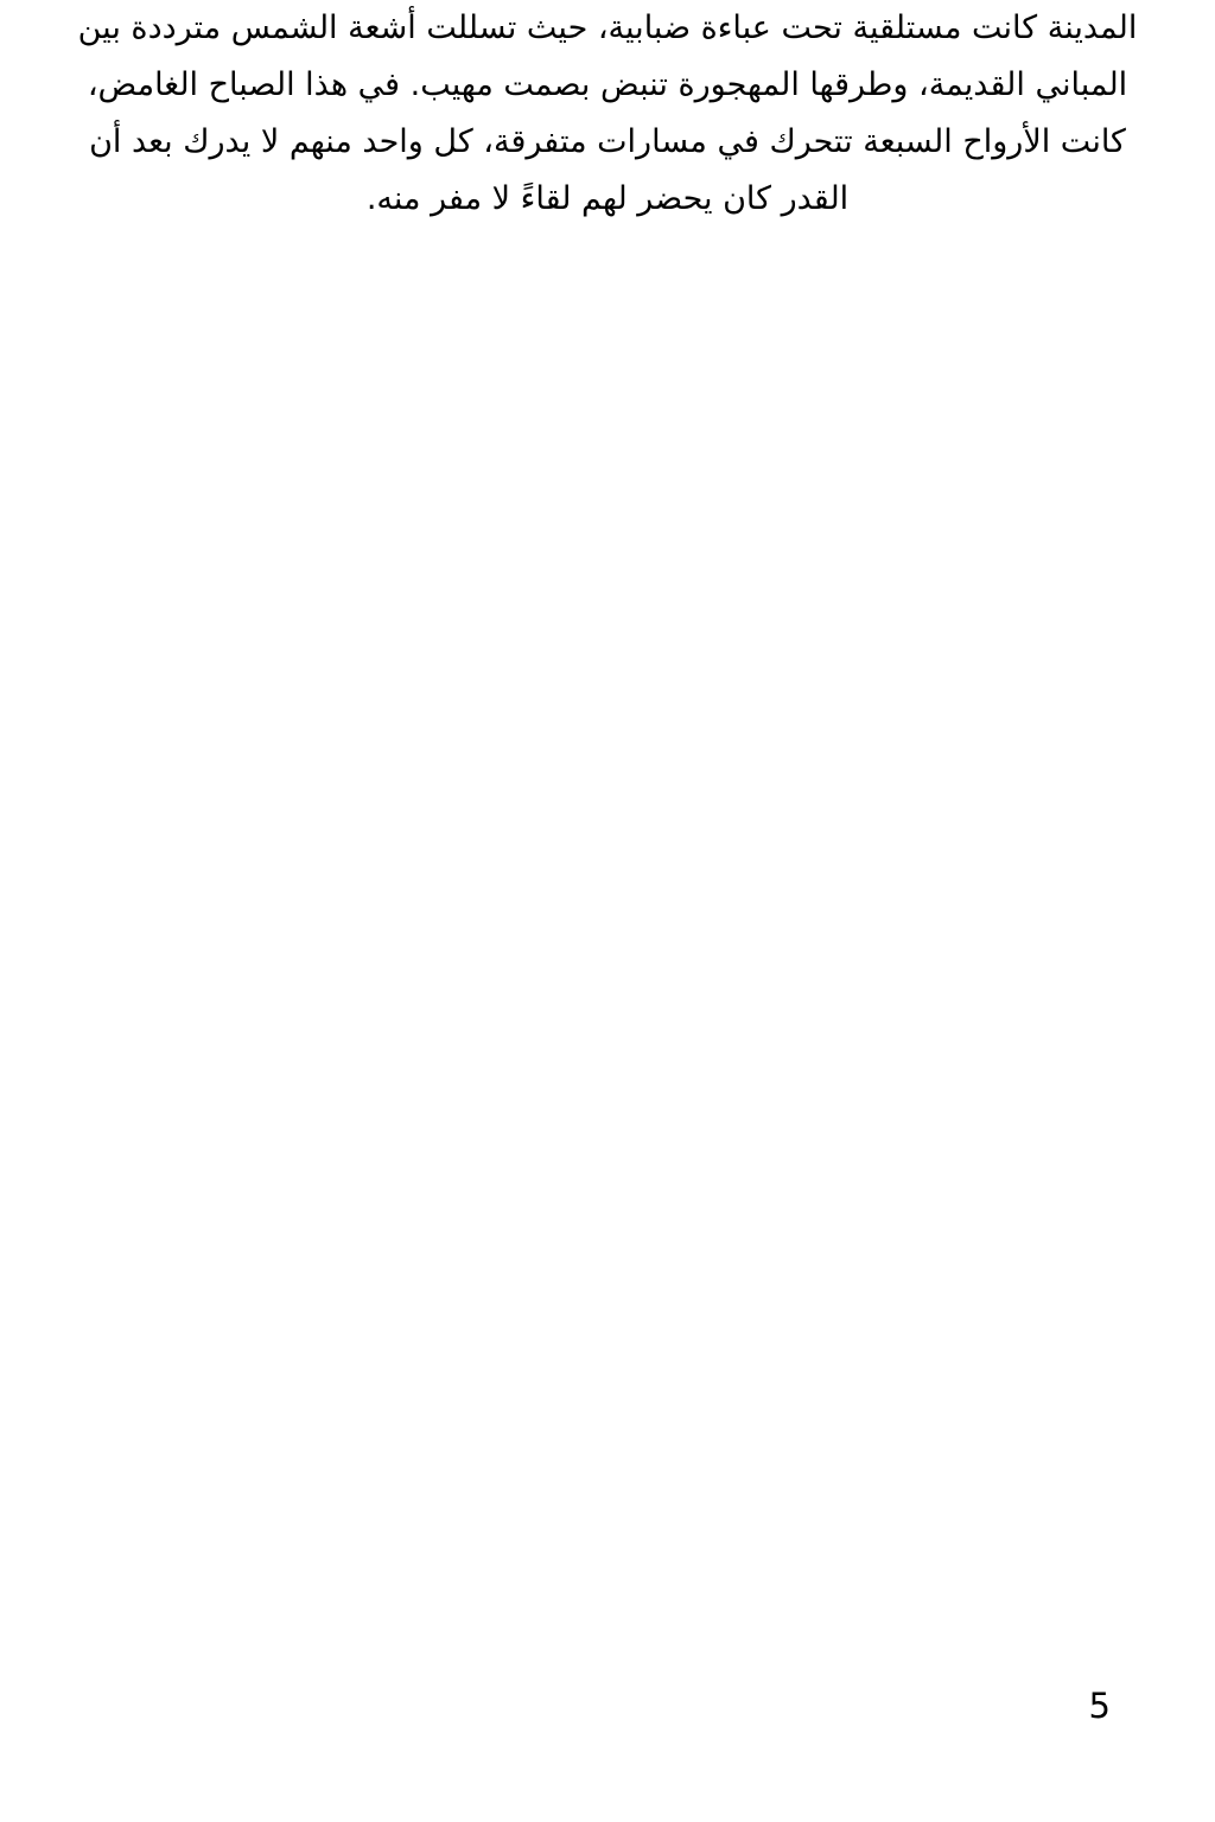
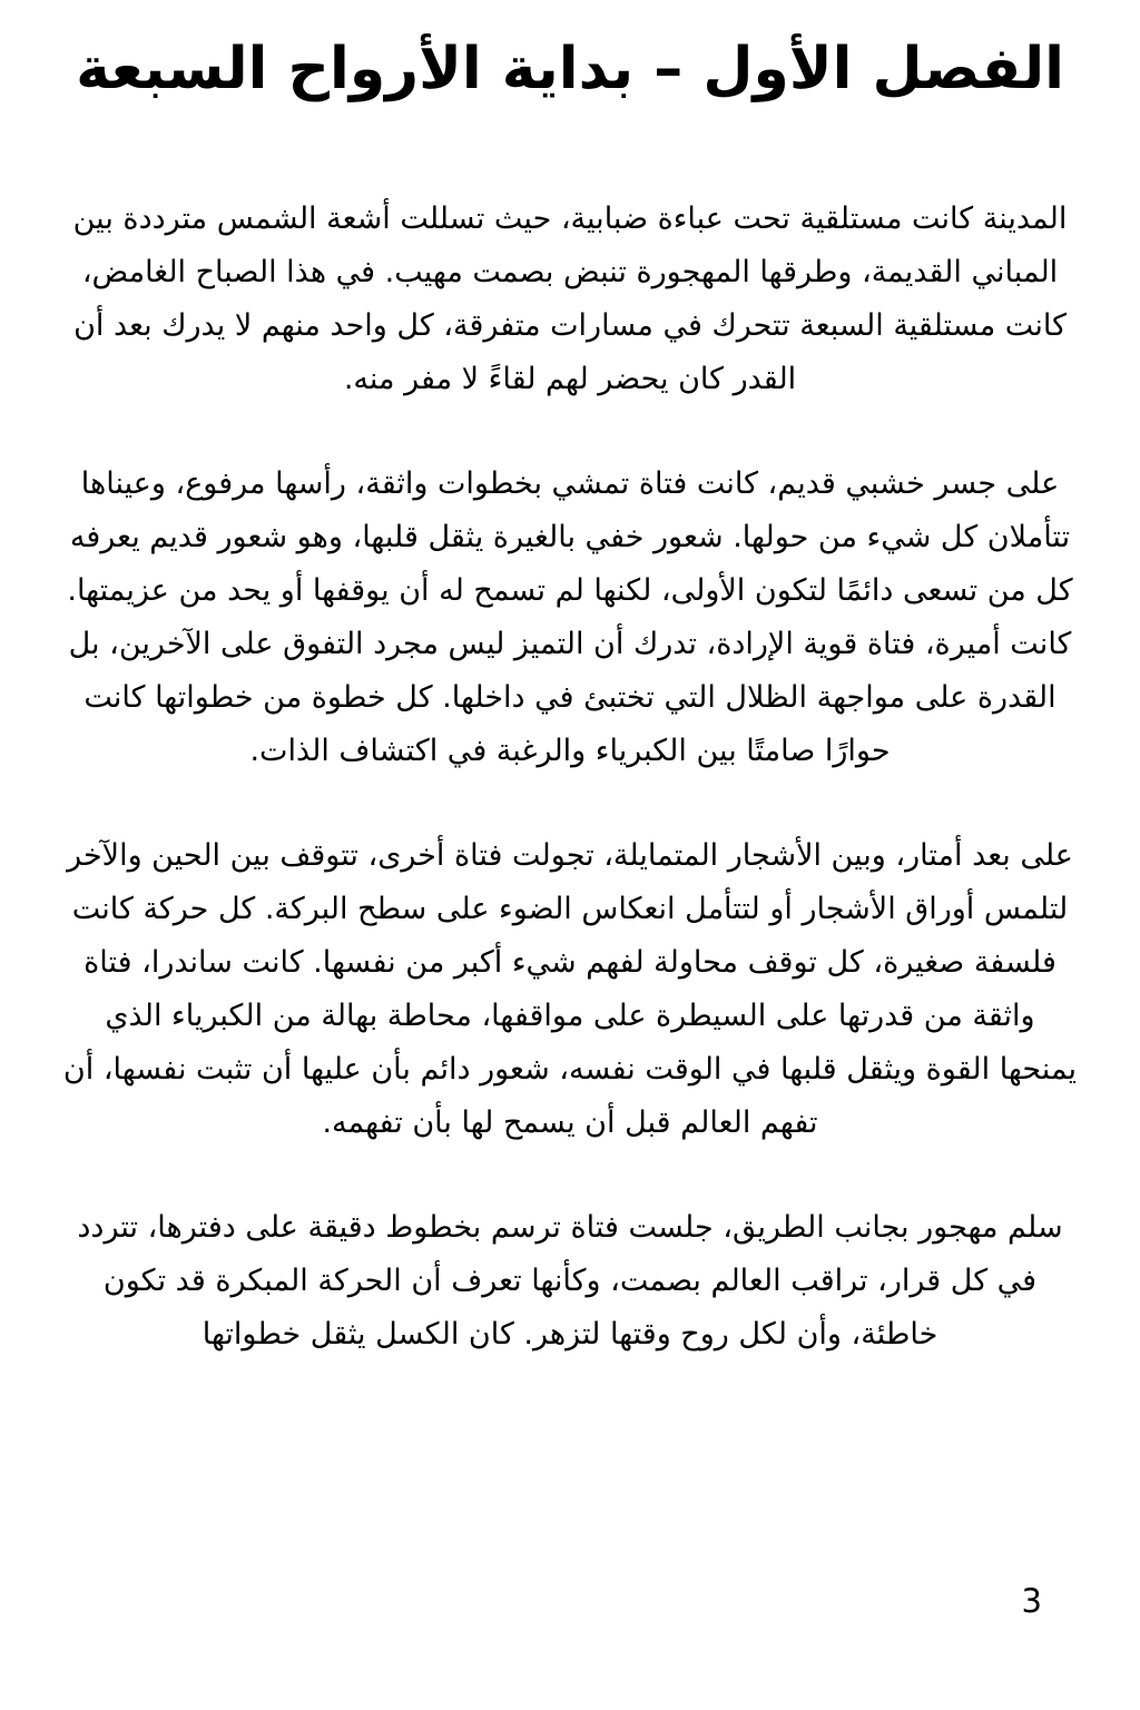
+ الفصل الأول – بداية الأرواح السبعة
- المدينة كانت مستلقية تحت عباءة ضبابية، حيث تسللت أشعة الشمس مترددة بين المباني القديمة، وطرقها المهجورة تنبض بصمت مهيب. في هذا الصباح الغامض، كانت الأرواح السبعة تتحرك في مسارات متفرقة، كل واحد منهم لا يدرك بعد أن القدر كان يحضر لهم لقاءً لا مفر منه.
+ المدينة كانت مستلقية تحت عباءة ضبابية، حيث تسللت أشعة الشمس مترددة بين المباني القديمة، وطرقها المهجورة تنبض بصمت مهيب. في هذا الصباح الغامض، كانت مستلقية السبعة تتحرك في مسارات متفرقة، كل واحد منهم لا يدرك بعد أن القدر كان يحضر لهم لقاءً لا مفر منه.
+ على جسر خشبي قديم، كانت فتاة تمشي بخطوات واثقة، رأسها مرفوع، وعيناها تتأملان كل شيء من حولها. شعور خفي بالغيرة يثقل قلبها، وهو شعور قديم يعرفه كل من تسعى دائمًا لتكون الأولى، لكنها لم تسمح له أن يوقفها أو يحد من عزيمتها. كانت أميرة، فتاة قوية الإرادة، تدرك أن التميز ليس مجرد التفوق على الآخرين، بل القدرة على مواجهة الظلال التي تختبئ في داخلها. كل خطوة من خطواتها كانت حوارًا صامتًا بين الكبرياء والرغبة في اكتشاف الذات.
+ على بعد أمتار، وبين الأشجار المتمايلة، تجولت فتاة أخرى، تتوقف بين الحين والآخر لتلمس أوراق الأشجار أو لتتأمل انعكاس الضوء على سطح البركة. كل حركة كانت فلسفة صغيرة، كل توقف محاولة لفهم شيء أكبر من نفسها. كانت ساندرا، فتاة واثقة من قدرتها على السيطرة على مواقفها، محاطة بهالة من الكبرياء الذي يمنحها القوة ويثقل قلبها في الوقت نفسه، شعور دائم بأن عليها أن تثبت نفسها، أن تفهم العالم قبل أن يسمح لها بأن تفهمه.
+ سلم مهجور بجانب الطريق، جلست فتاة ترسم بخطوط دقيقة على دفترها، تتردد في كل قرار، تراقب العالم بصمت، وكأنها تعرف أن الحركة المبكرة قد تكون خاطئة، وأن لكل روح وقتها لتزهر. كان الكسل يثقل خطواتها
- 5
+ 3
